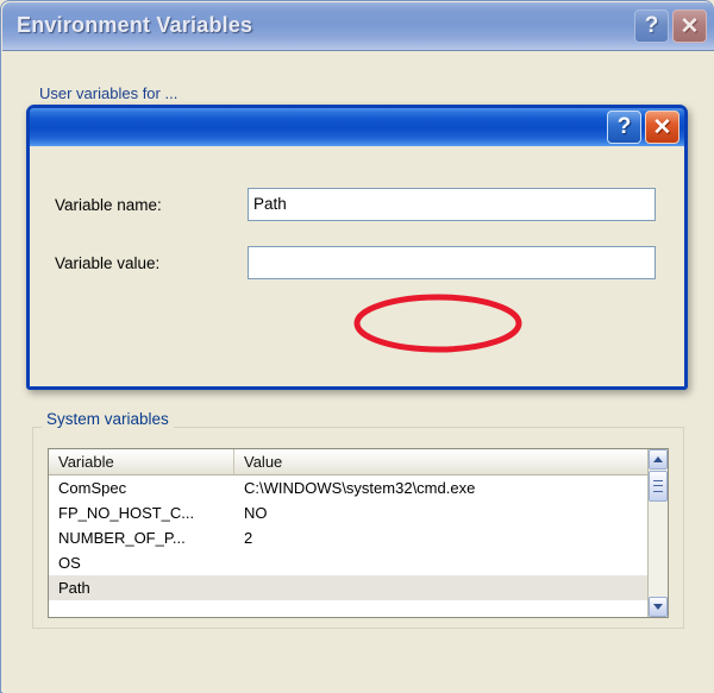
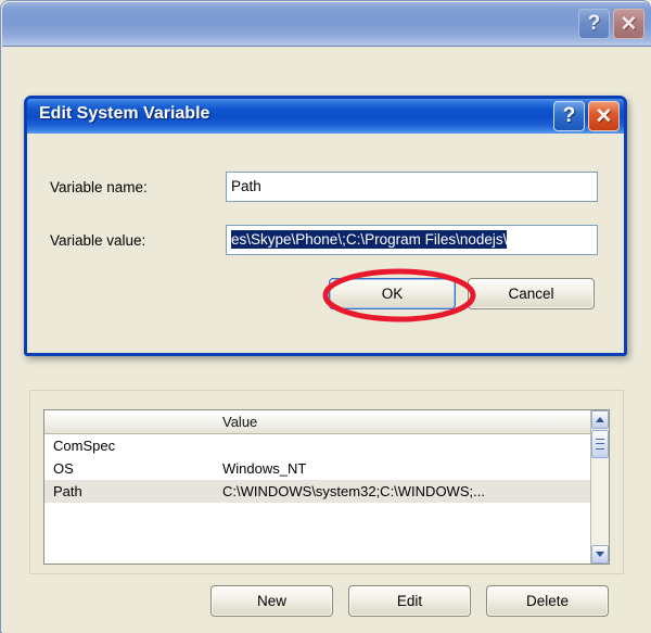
- Environment Variables
  ?
  ✕
- User variables for ...
- System variables
- Variable
  Value
  ComSpec
- C:\WINDOWS\system32\cmd.exe
- FP_NO_HOST_C...
- NO
- NUMBER_OF_P...
- 2
  OS
+ Windows_NT
  Path
+ C:\WINDOWS\system32;C:\WINDOWS;...
+ New
+ Edit
+ Delete
+ Edit System Variable
  ?
  ✕
  Variable name:
  Path
  Variable value:
+ es\Skype\Phone\;C:\Program Files\nodejs\
+ OK
+ Cancel
